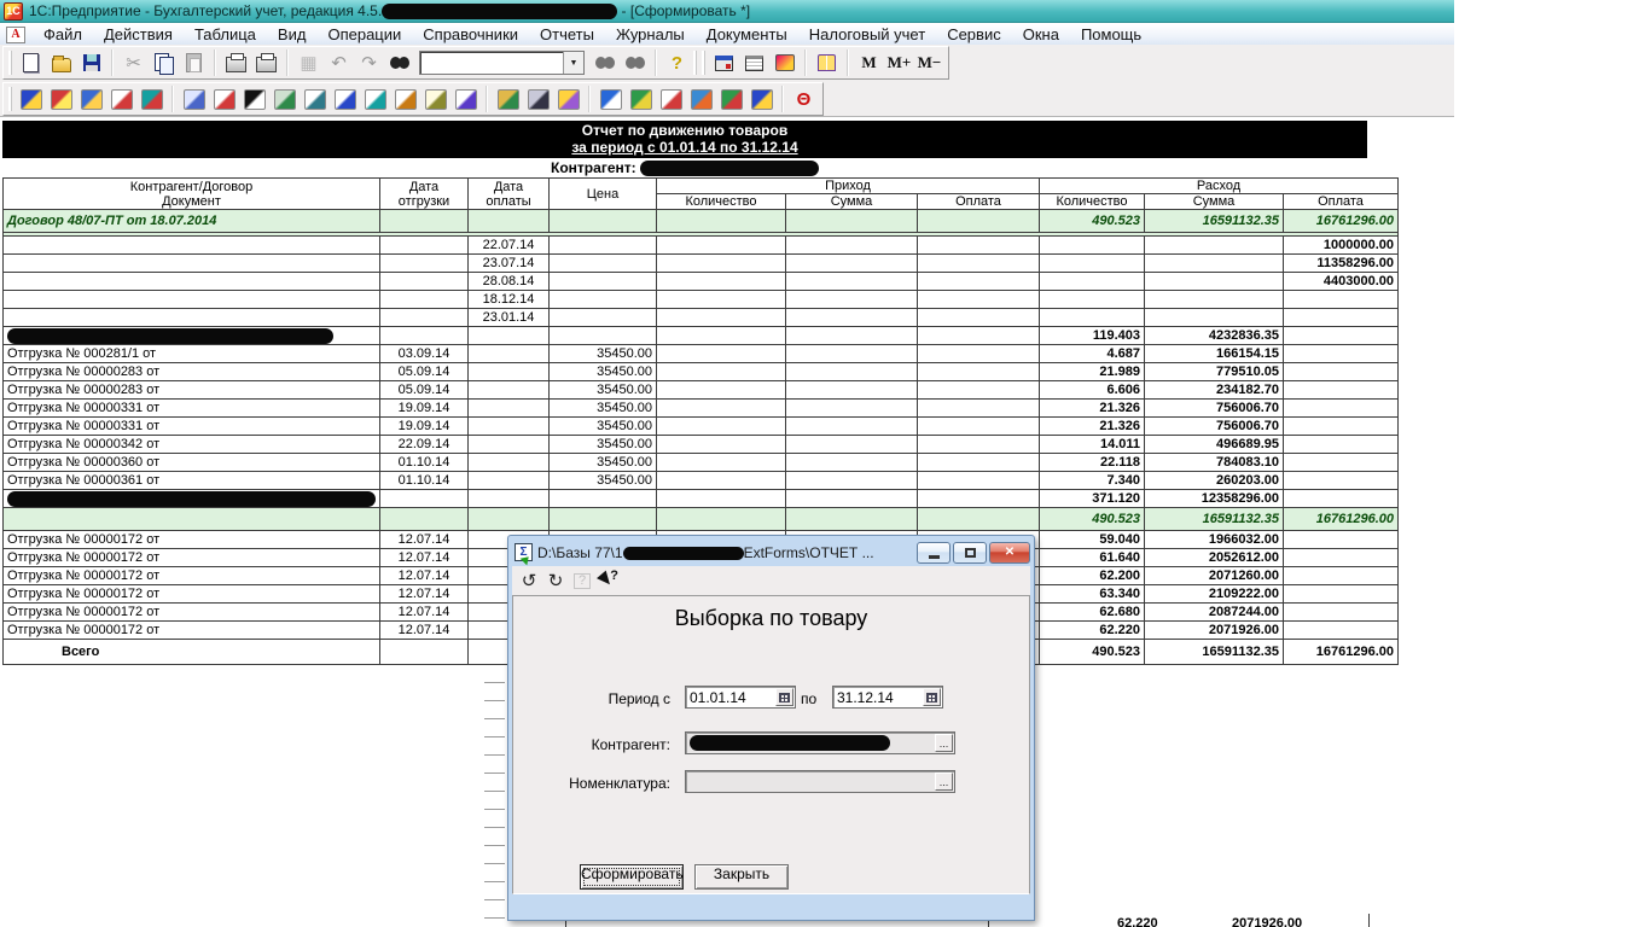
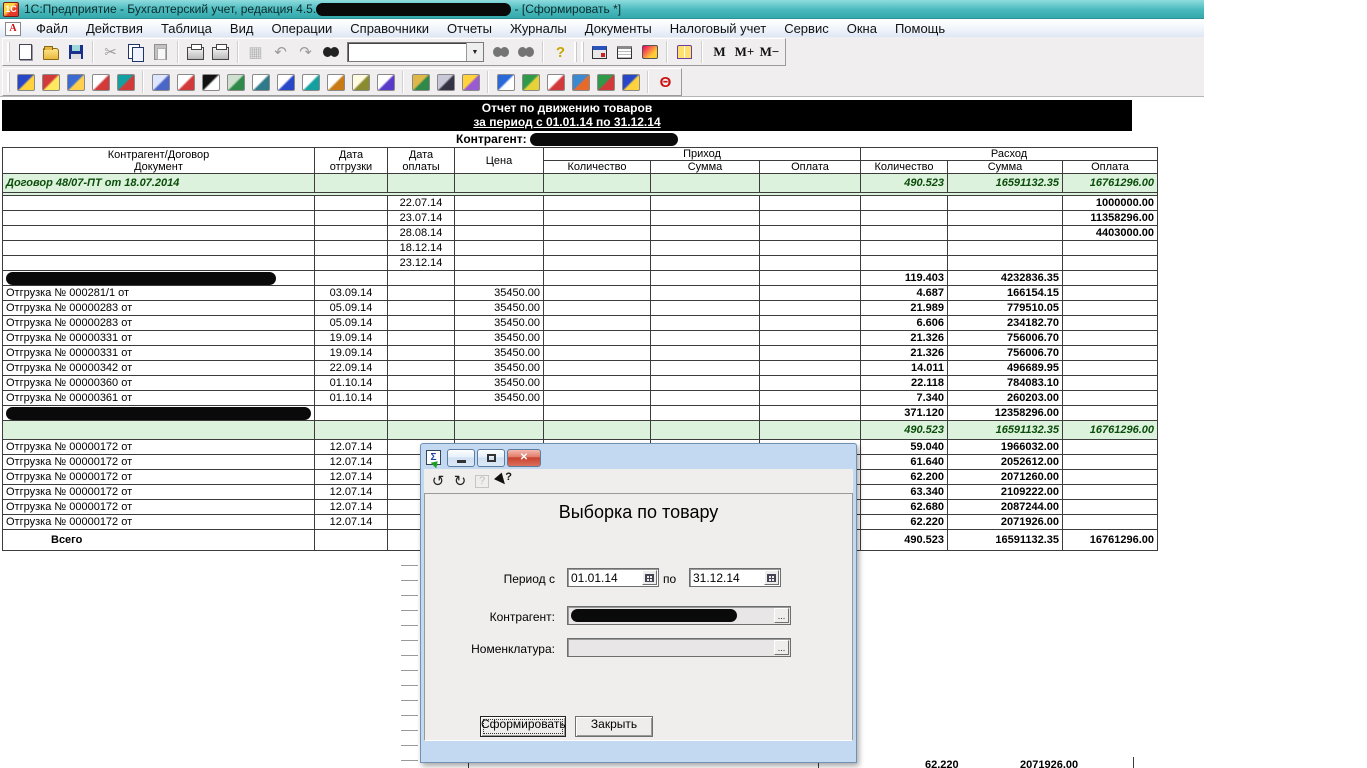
  1С
  1С:Предприятие - Бухгалтерский учет, редакция 4.5. - [Сформировать *]
  A
  Файл
  Действия
  Таблица
  Вид
  Операции
  Справочники
  Отчеты
  Журналы
  Документы
  Налоговый учет
  Сервис
  Окна
  Помощь
  ✂
  ▦
  ↶
  ↷
  ?
  M
  M+
  M−
  Θ
  Отчет по движению товаров
  за период с 01.01.14 по 31.12.14
  Контрагент:
  Контрагент/ДоговорДокумент	Датаотгрузки	Датаоплаты	Цена	Приход	Расход
  Количество	Сумма	Оплата	Количество	Сумма	Оплата
  Договор 48/07-ПТ от 18.07.2014							490.523	16591132.35	16761296.00
  		22.07.14							1000000.00
  		23.07.14							11358296.00
  		28.08.14							4403000.00
  		18.12.14
- 		23.01.14
+ 		23.12.14
  							119.403	4232836.35
  Отгрузка № 000281/1 от	03.09.14		35450.00				4.687	166154.15
  Отгрузка № 00000283 от	05.09.14		35450.00				21.989	779510.05
  Отгрузка № 00000283 от	05.09.14		35450.00				6.606	234182.70
  Отгрузка № 00000331 от	19.09.14		35450.00				21.326	756006.70
  Отгрузка № 00000331 от	19.09.14		35450.00				21.326	756006.70
  Отгрузка № 00000342 от	22.09.14		35450.00				14.011	496689.95
  Отгрузка № 00000360 от	01.10.14		35450.00				22.118	784083.10
  Отгрузка № 00000361 от	01.10.14		35450.00				7.340	260203.00
  							371.120	12358296.00
  							490.523	16591132.35	16761296.00
  Отгрузка № 00000172 от	12.07.14						59.040	1966032.00
  Отгрузка № 00000172 от	12.07.14						61.640	2052612.00
  Отгрузка № 00000172 от	12.07.14						62.200	2071260.00
  Отгрузка № 00000172 от	12.07.14						63.340	2109222.00
  Отгрузка № 00000172 от	12.07.14						62.680	2087244.00
  Отгрузка № 00000172 от	12.07.14						62.220	2071926.00
  Всего							490.523	16591132.35	16761296.00
  62.220
  2071926.00
  Σ
- D:\Базы 77\1 ExtForms\ОТЧЕТ ...
  ✕
  ↺
  ↻
  ?
  Выборка по товару
  Период с
  01.01.14
  по
  31.12.14
  Контрагент:
  ...
  Номенклатура:
  ...
  Сформировать
  Закрыть
